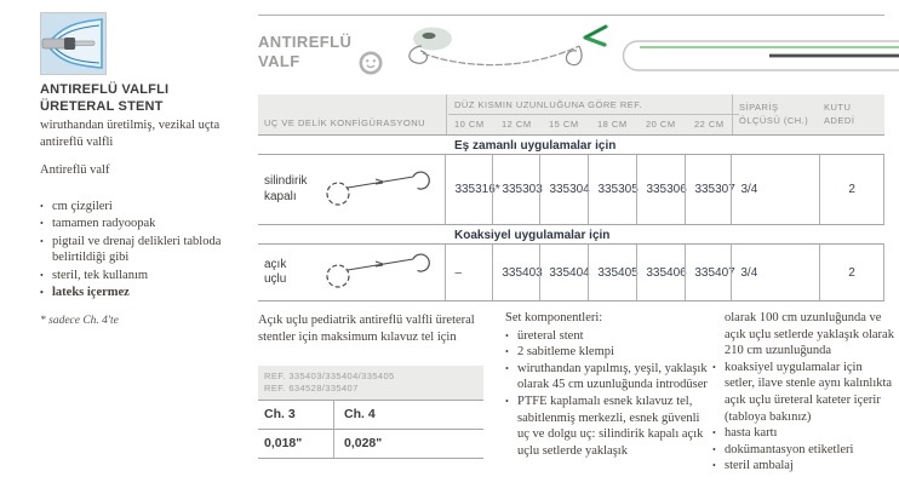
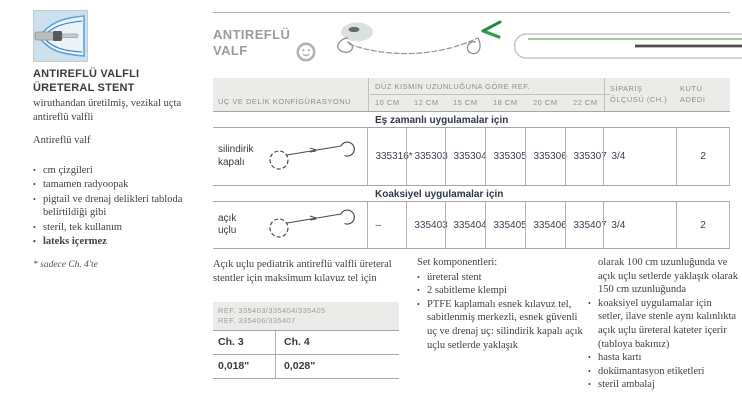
  ANTIREFLÜ VALFLI
  ÜRETERAL STENT
  wiruthandan üretilmiş, vezikal uçta antireflü valfli
  Antireflü valf
  cm çizgileri
  tamamen radyoopak
  pigtail ve drenaj delikleri tabloda belirtildiği gibi
  steril, tek kullanım
  lateks içermez
  * sadece Ch. 4'te
  ANTIREFLÜ
  VALF
  UÇ VE DELİK KONFİGÜRASYONU
  DÜZ KISMIN UZUNLUĞUNA GÖRE REF.
  10 CM
  12 CM
  15 CM
  18 CM
  20 CM
  22 CM
  SİPARİŞ
  ÖLÇÜSÜ (CH.)
  KUTU
  ADEDİ
  Eş zamanlı uygulamalar için
  silindirik
  kapalı
  335316
  335303
  335304
  335305
  335306
  33530
  3/4
  2
  Koaksiyel uygulamalar için
  açık
  uçlu
  –
  335403
  335404
  335405
  335406
  33540
  3/4
  2
  Açık uçlu pediatrik antireflü valfli üreteral stentler için maksimum kılavuz tel için
  REF. 335403/335404/335405
- REF. 634528/335407
+ REF. 335406/335407
  Ch. 3
  Ch. 4
  0,018"
  0,028"
  Set komponentleri:
  üreteral stent
  2 sabitleme klempi
- wiruthandan yapılmış, yeşil, yaklaşık olarak 45 cm uzunluğunda introdüser
- PTFE kaplamalı esnek kılavuz tel, sabitlenmiş merkezli, esnek güvenli uç ve dolgu uç: silindirik kapalı açık uçlu setlerde yaklaşık
+ PTFE kaplamalı esnek kılavuz tel, sabitlenmiş merkezli, esnek güvenli uç ve drenaj uç: silindirik kapalı açık uçlu setlerde yaklaşık
- olarak 100 cm uzunluğunda ve açık uçlu setlerde yaklaşık olarak 210 cm uzunluğunda
+ olarak 100 cm uzunluğunda ve açık uçlu setlerde yaklaşık olarak 150 cm uzunluğunda
  koaksiyel uygulamalar için setler, ilave stenle aynı kalınlıkta açık uçlu üreteral kateter içerir (tabloya bakınız)
  hasta kartı
  dokümantasyon etiketleri
  steril ambalaj
